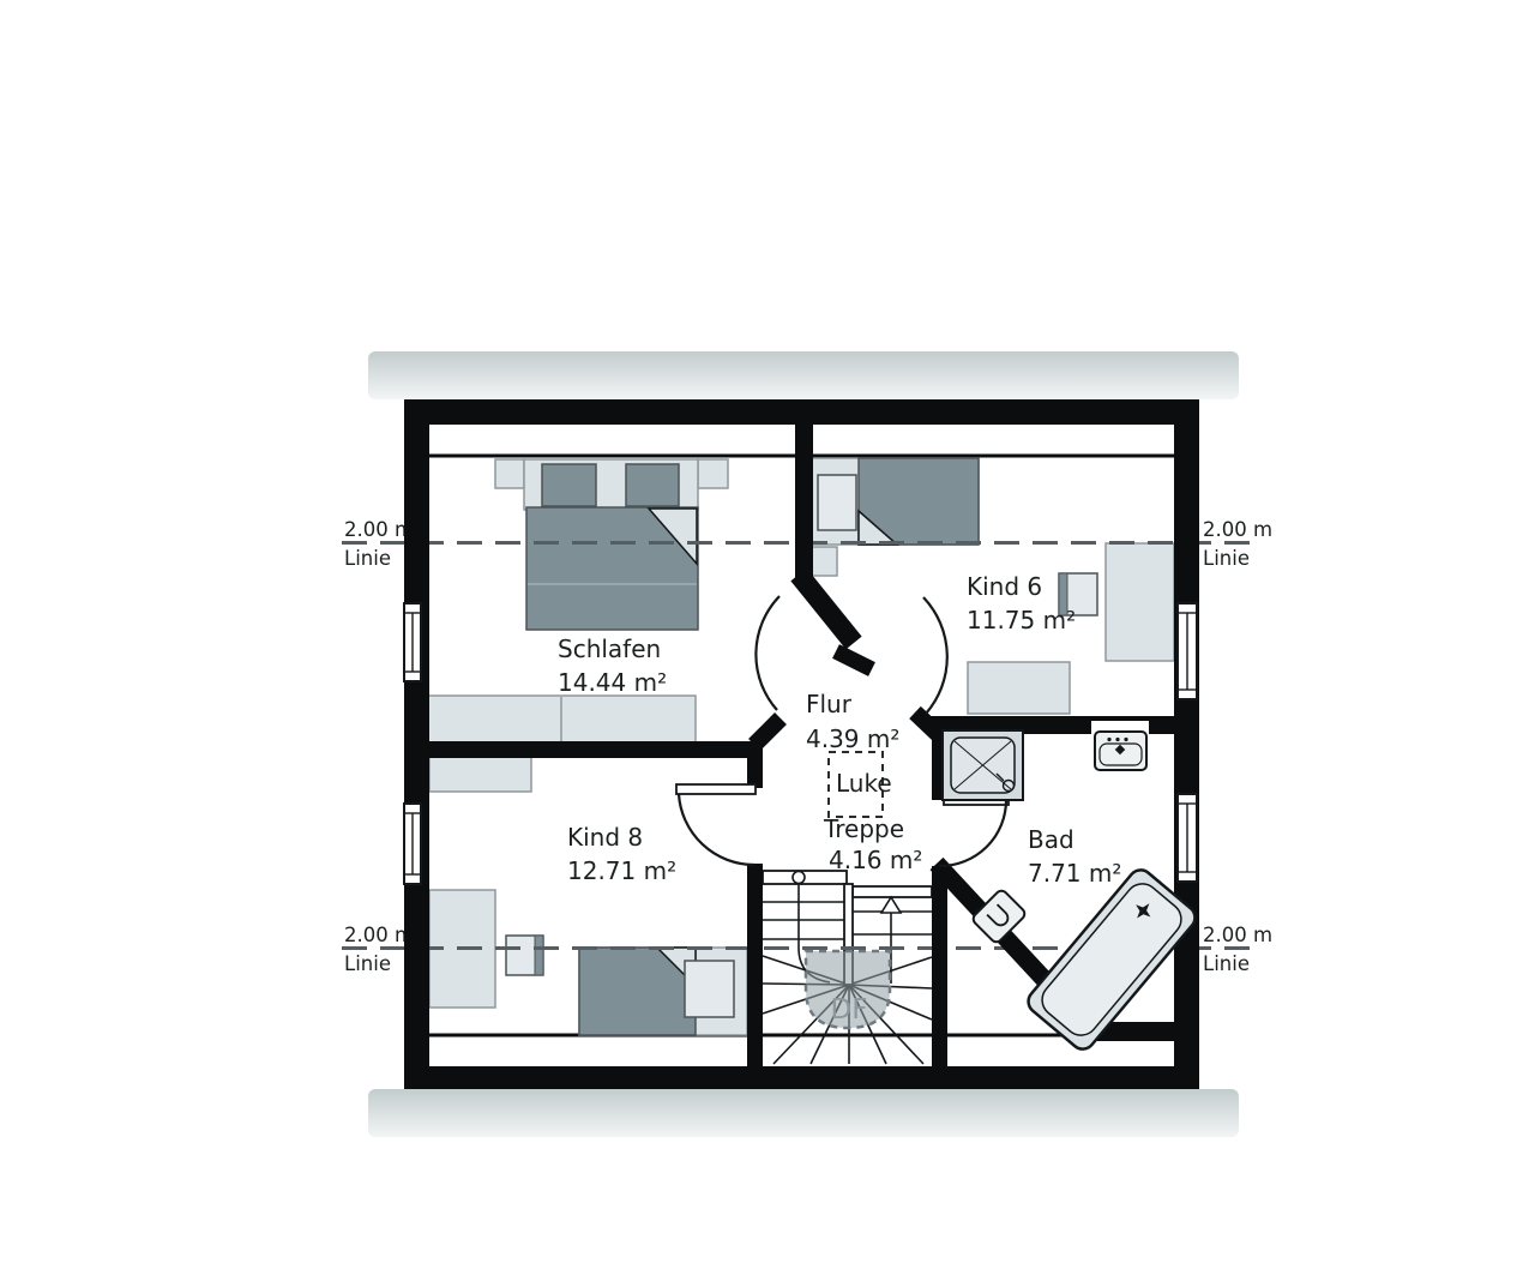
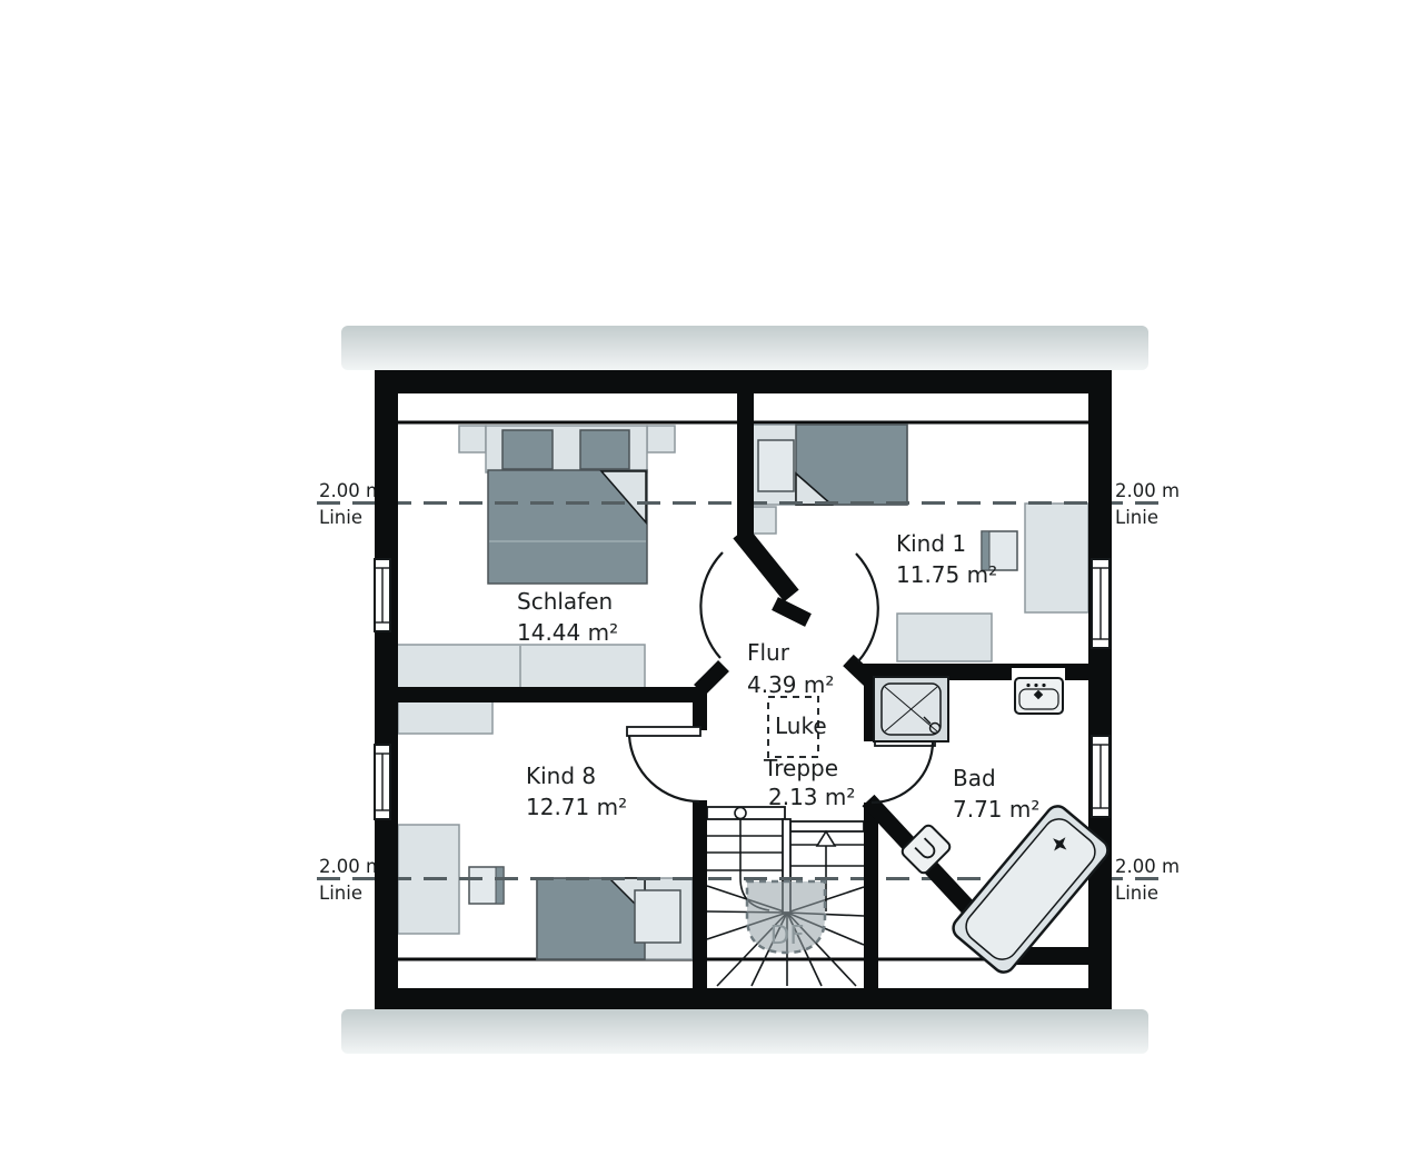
  DF
  2.00
  Linie
  2.00 m
  Linie
  2.00
  Linie
  2.00 m
  Linie
  Schlafen
  14.44 m²
- Kind 6
+ Kind 1
  11.75 m²
  Kind 8
  12.71 m²
  Flur
  4.39 m²
  Luke
  Treppe
- 4.16 m²
+ 2.13 m²
  Bad
  7.71 m²
